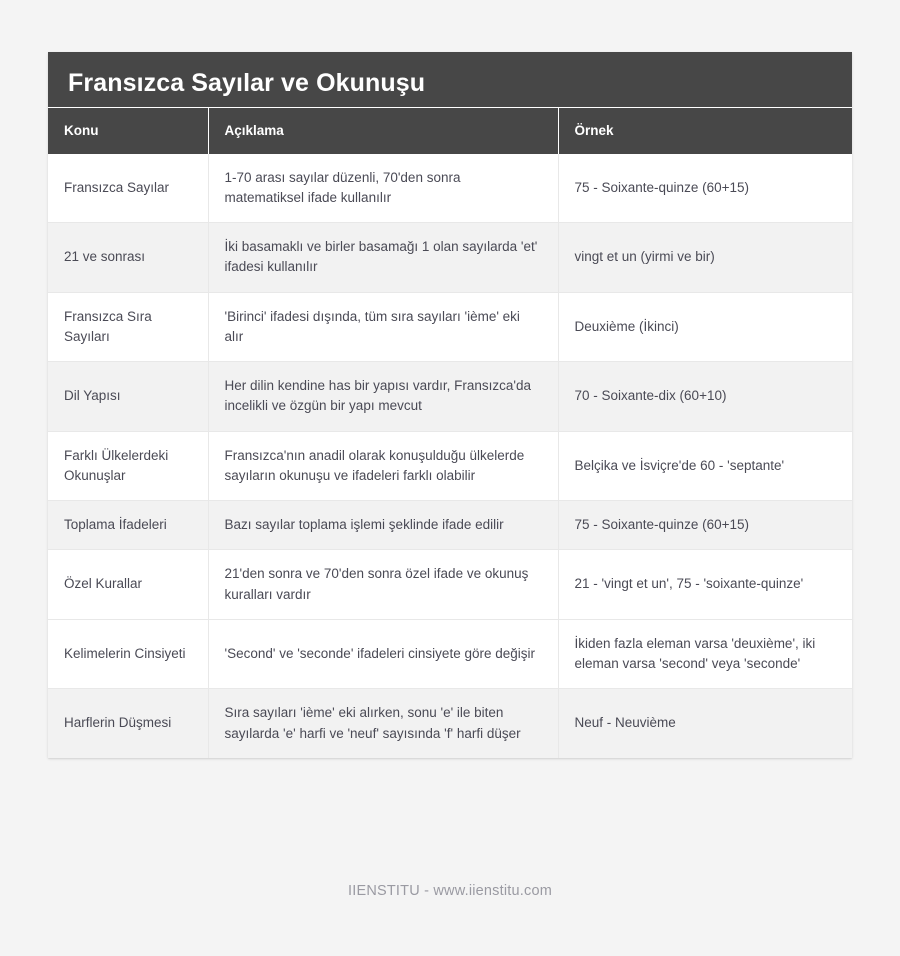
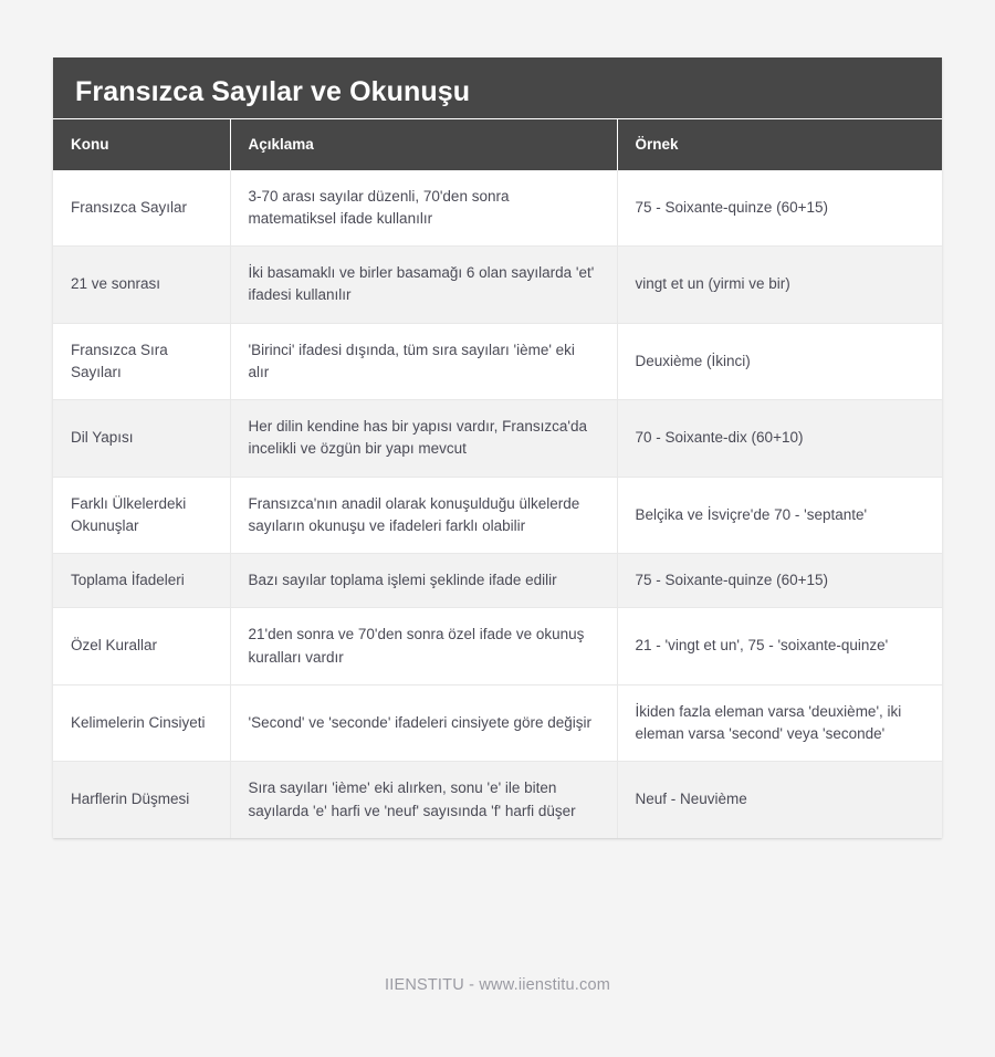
  Fransızca Sayılar ve Okunuşu
  Konu	Açıklama	Örnek
- Fransızca Sayılar	1-70 arası sayılar düzenli, 70'den sonra matematiksel ifade kullanılır	75 - Soixante-quinze (60+15)
+ Fransızca Sayılar	3-70 arası sayılar düzenli, 70'den sonra matematiksel ifade kullanılır	75 - Soixante-quinze (60+15)
- 21 ve sonrası	İki basamaklı ve birler basamağı 1 olan sayılarda 'et' ifadesi kullanılır	vingt et un (yirmi ve bir)
+ 21 ve sonrası	İki basamaklı ve birler basamağı 6 olan sayılarda 'et' ifadesi kullanılır	vingt et un (yirmi ve bir)
  Fransızca Sıra Sayıları	'Birinci' ifadesi dışında, tüm sıra sayıları 'ième' eki alır	Deuxième (İkinci)
  Dil Yapısı	Her dilin kendine has bir yapısı vardır, Fransızca'da incelikli ve özgün bir yapı mevcut	70 - Soixante-dix (60+10)
- Farklı Ülkelerdeki Okunuşlar	Fransızca'nın anadil olarak konuşulduğu ülkelerde sayıların okunuşu ve ifadeleri farklı olabilir	Belçika ve İsviçre'de 60 - 'septante'
+ Farklı Ülkelerdeki Okunuşlar	Fransızca'nın anadil olarak konuşulduğu ülkelerde sayıların okunuşu ve ifadeleri farklı olabilir	Belçika ve İsviçre'de 70 - 'septante'
  Toplama İfadeleri	Bazı sayılar toplama işlemi şeklinde ifade edilir	75 - Soixante-quinze (60+15)
  Özel Kurallar	21'den sonra ve 70'den sonra özel ifade ve okunuş kuralları vardır	21 - 'vingt et un', 75 - 'soixante-quinze'
  Kelimelerin Cinsiyeti	'Second' ve 'seconde' ifadeleri cinsiyete göre değişir	İkiden fazla eleman varsa 'deuxième', iki eleman varsa 'second' veya 'seconde'
  Harflerin Düşmesi	Sıra sayıları 'ième' eki alırken, sonu 'e' ile biten sayılarda 'e' harfi ve 'neuf' sayısında 'f' harfi düşer	Neuf - Neuvième
  IIENSTITU - www.iienstitu.com
